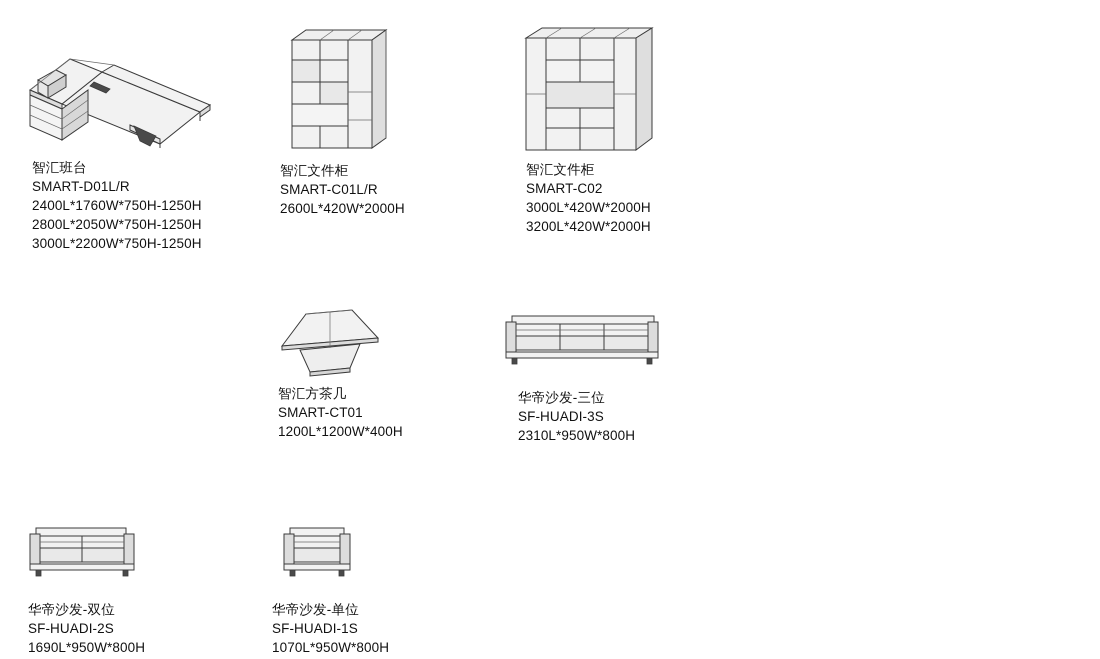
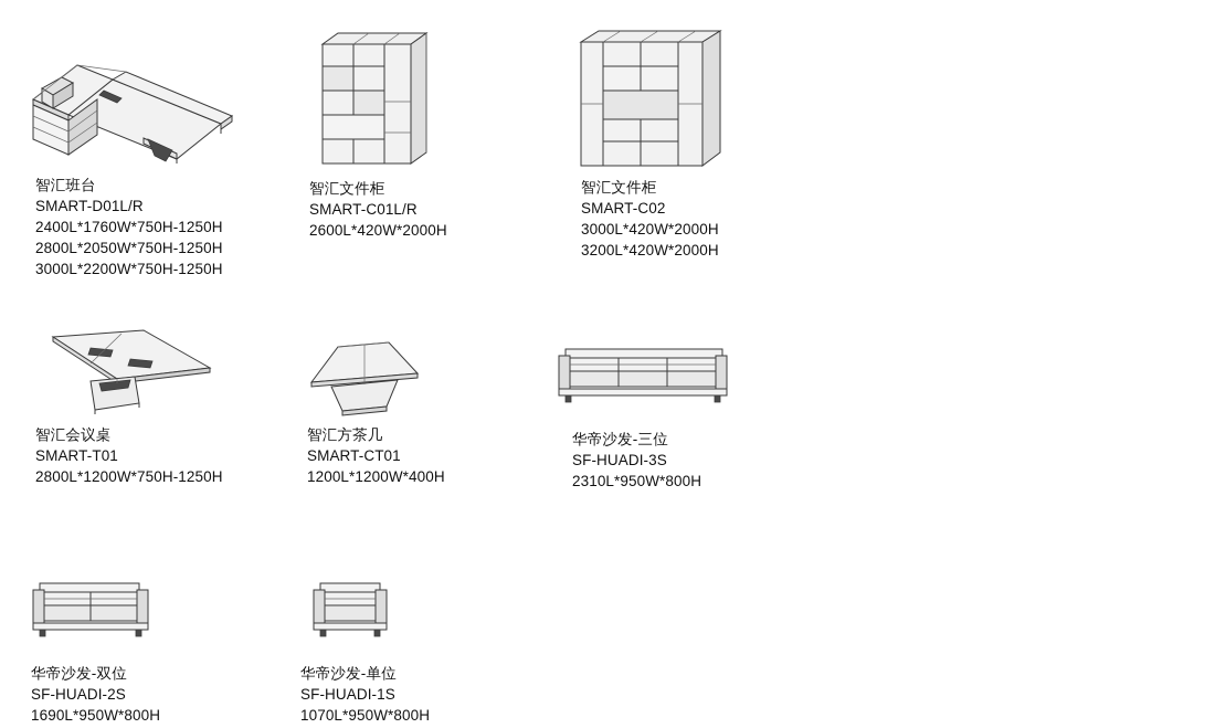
  智汇班台
  SMART-D01L/R
  2400L*1760W*750H-1250H
  2800L*2050W*750H-1250H
  3000L*2200W*750H-1250H
  智汇文件柜
  SMART-C01L/R
  2600L*420W*2000H
  智汇文件柜
  SMART-C02
  3000L*420W*2000H
  3200L*420W*2000H
+ 智汇会议桌
+ SMART-T01
+ 2800L*1200W*750H-1250H
  智汇方茶几
  SMART-CT01
  1200L*1200W*400H
  华帝沙发-三位
  SF-HUADI-3S
  2310L*950W*800H
  华帝沙发-双位
  SF-HUADI-2S
  1690L*950W*800H
  华帝沙发-单位
  SF-HUADI-1S
  1070L*950W*800H
